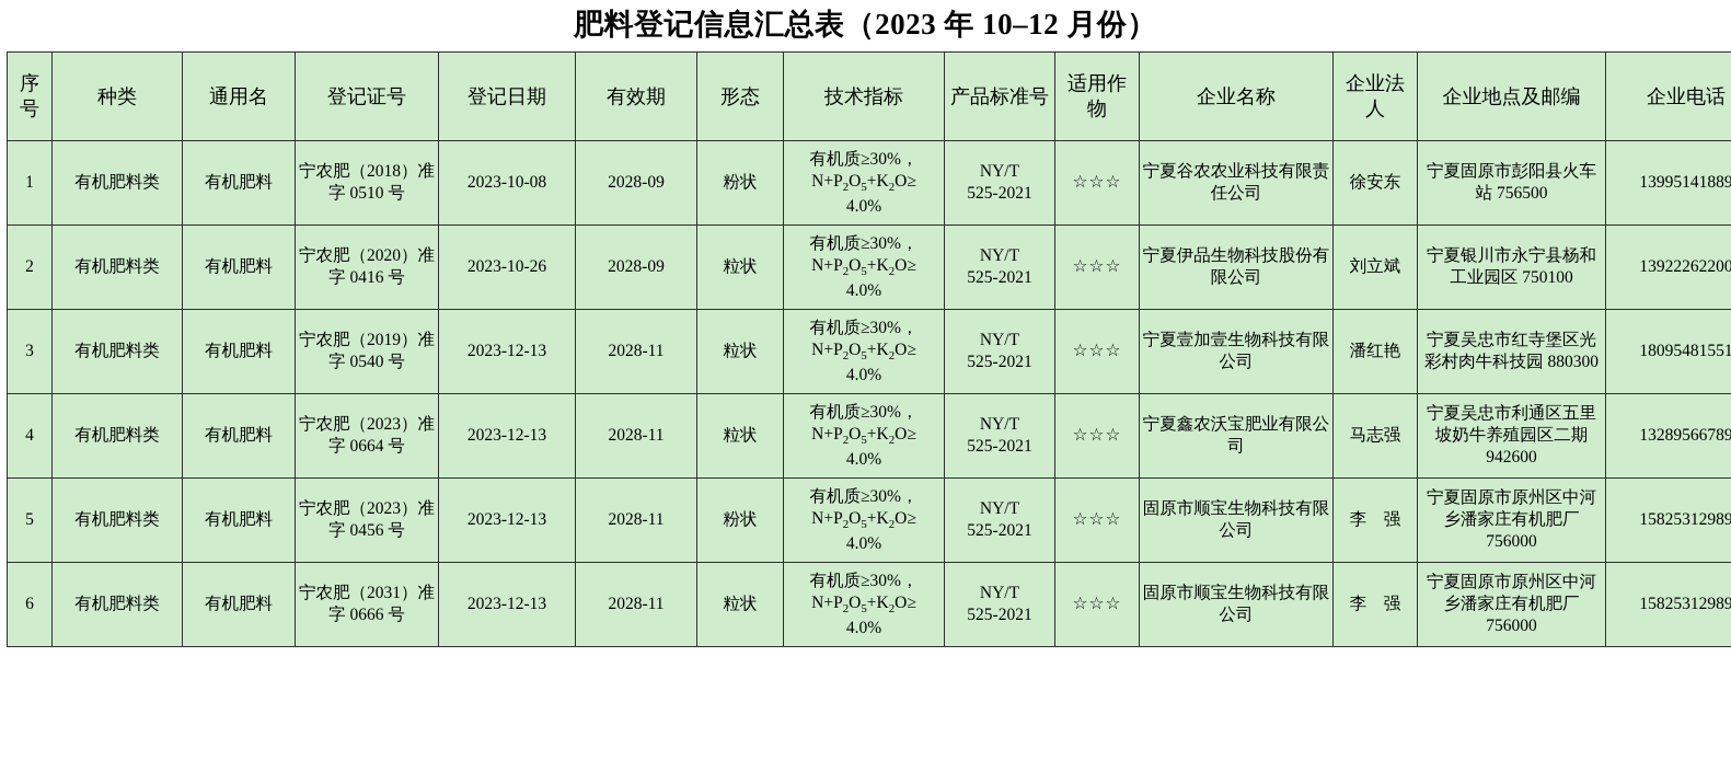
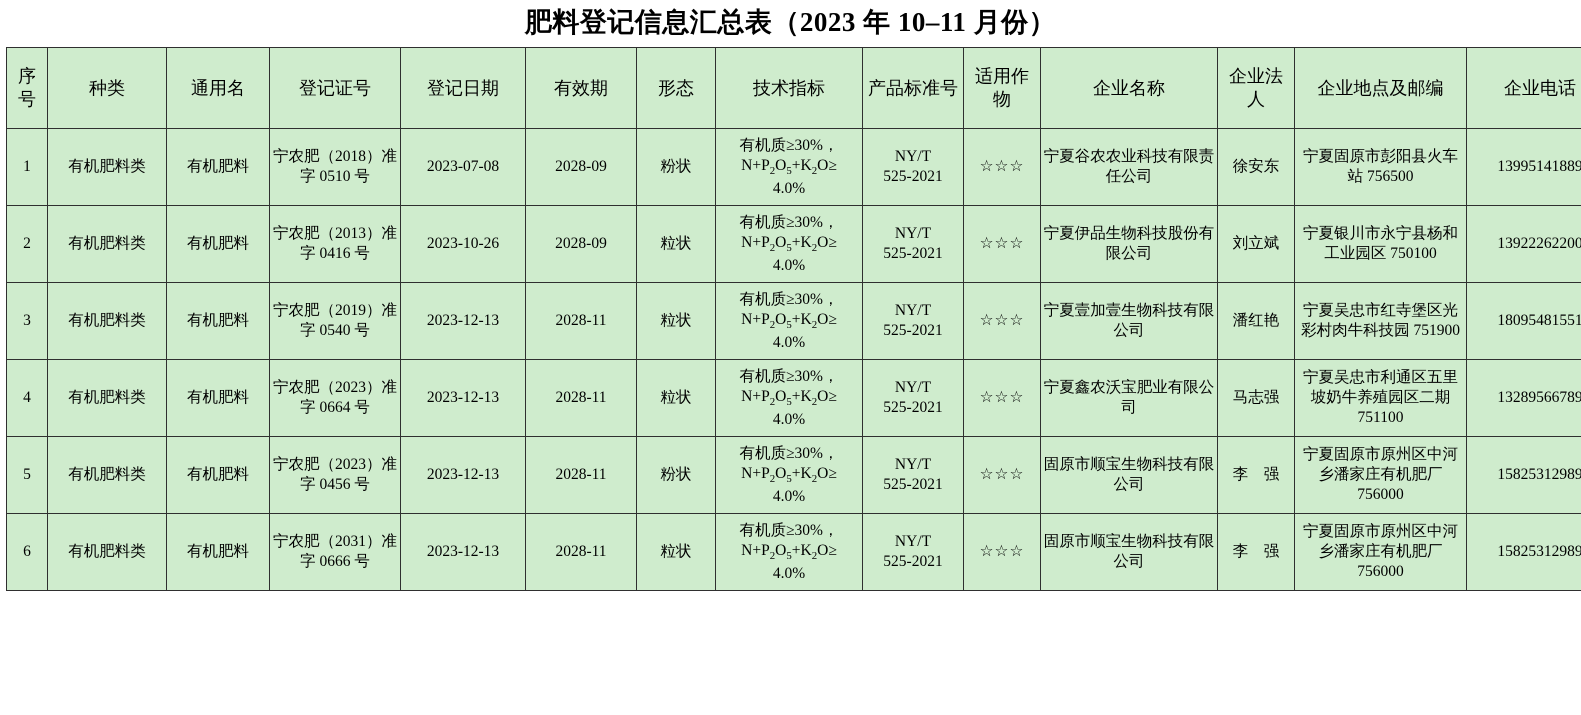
- 肥料登记信息汇总表（2023 年 10–12 月份）
+ 肥料登记信息汇总表（2023 年 10–11 月份）
  序号	种类	通用名	登记证号	登记日期	有效期	形态	技术指标	产品标准号	适用作物	企业名称	企业法人	企业地点及邮编	企业电话
- 1	有机肥料类	有机肥料	宁农肥（2018）准字 0510 号	2023-10-08	2028-09	粉状	有机质≥30%， N+P2O5+K2O≥ 4.0%	NY/T 525-2021	☆☆☆	宁夏谷农农业科技有限责任公司	徐安东	宁夏固原市彭阳县火车站 756500	13995141889
+ 1	有机肥料类	有机肥料	宁农肥（2018）准字 0510 号	2023-07-08	2028-09	粉状	有机质≥30%， N+P2O5+K2O≥ 4.0%	NY/T 525-2021	☆☆☆	宁夏谷农农业科技有限责任公司	徐安东	宁夏固原市彭阳县火车站 756500	13995141889
- 2	有机肥料类	有机肥料	宁农肥（2020）准字 0416 号	2023-10-26	2028-09	粒状	有机质≥30%， N+P2O5+K2O≥ 4.0%	NY/T 525-2021	☆☆☆	宁夏伊品生物科技股份有限公司	刘立斌	宁夏银川市永宁县杨和工业园区 750100	13922262200
+ 2	有机肥料类	有机肥料	宁农肥（2013）准字 0416 号	2023-10-26	2028-09	粒状	有机质≥30%， N+P2O5+K2O≥ 4.0%	NY/T 525-2021	☆☆☆	宁夏伊品生物科技股份有限公司	刘立斌	宁夏银川市永宁县杨和工业园区 750100	13922262200
- 3	有机肥料类	有机肥料	宁农肥（2019）准字 0540 号	2023-12-13	2028-11	粒状	有机质≥30%， N+P2O5+K2O≥ 4.0%	NY/T 525-2021	☆☆☆	宁夏壹加壹生物科技有限公司	潘红艳	宁夏吴忠市红寺堡区光彩村肉牛科技园 880300	18095481551
+ 3	有机肥料类	有机肥料	宁农肥（2019）准字 0540 号	2023-12-13	2028-11	粒状	有机质≥30%， N+P2O5+K2O≥ 4.0%	NY/T 525-2021	☆☆☆	宁夏壹加壹生物科技有限公司	潘红艳	宁夏吴忠市红寺堡区光彩村肉牛科技园 751900	18095481551
- 4	有机肥料类	有机肥料	宁农肥（2023）准字 0664 号	2023-12-13	2028-11	粒状	有机质≥30%， N+P2O5+K2O≥ 4.0%	NY/T 525-2021	☆☆☆	宁夏鑫农沃宝肥业有限公司	马志强	宁夏吴忠市利通区五里坡奶牛养殖园区二期 942600	13289566789
+ 4	有机肥料类	有机肥料	宁农肥（2023）准字 0664 号	2023-12-13	2028-11	粒状	有机质≥30%， N+P2O5+K2O≥ 4.0%	NY/T 525-2021	☆☆☆	宁夏鑫农沃宝肥业有限公司	马志强	宁夏吴忠市利通区五里坡奶牛养殖园区二期 751100	13289566789
  5	有机肥料类	有机肥料	宁农肥（2023）准字 0456 号	2023-12-13	2028-11	粉状	有机质≥30%， N+P2O5+K2O≥ 4.0%	NY/T 525-2021	☆☆☆	固原市顺宝生物科技有限公司	李 强	宁夏固原市原州区中河乡潘家庄有机肥厂 756000	15825312989
  6	有机肥料类	有机肥料	宁农肥（2031）准字 0666 号	2023-12-13	2028-11	粒状	有机质≥30%， N+P2O5+K2O≥ 4.0%	NY/T 525-2021	☆☆☆	固原市顺宝生物科技有限公司	李 强	宁夏固原市原州区中河乡潘家庄有机肥厂 756000	15825312989
